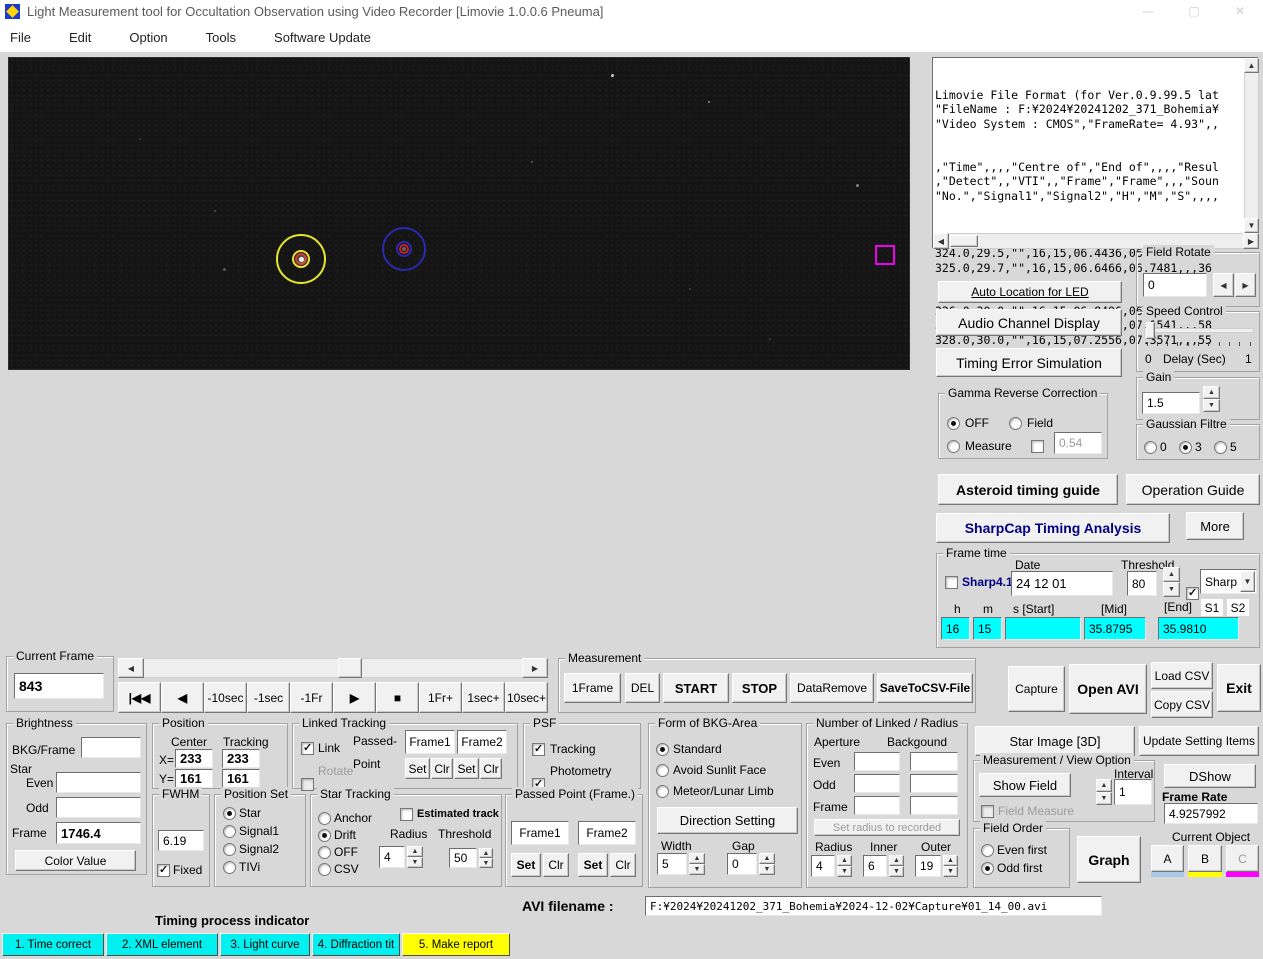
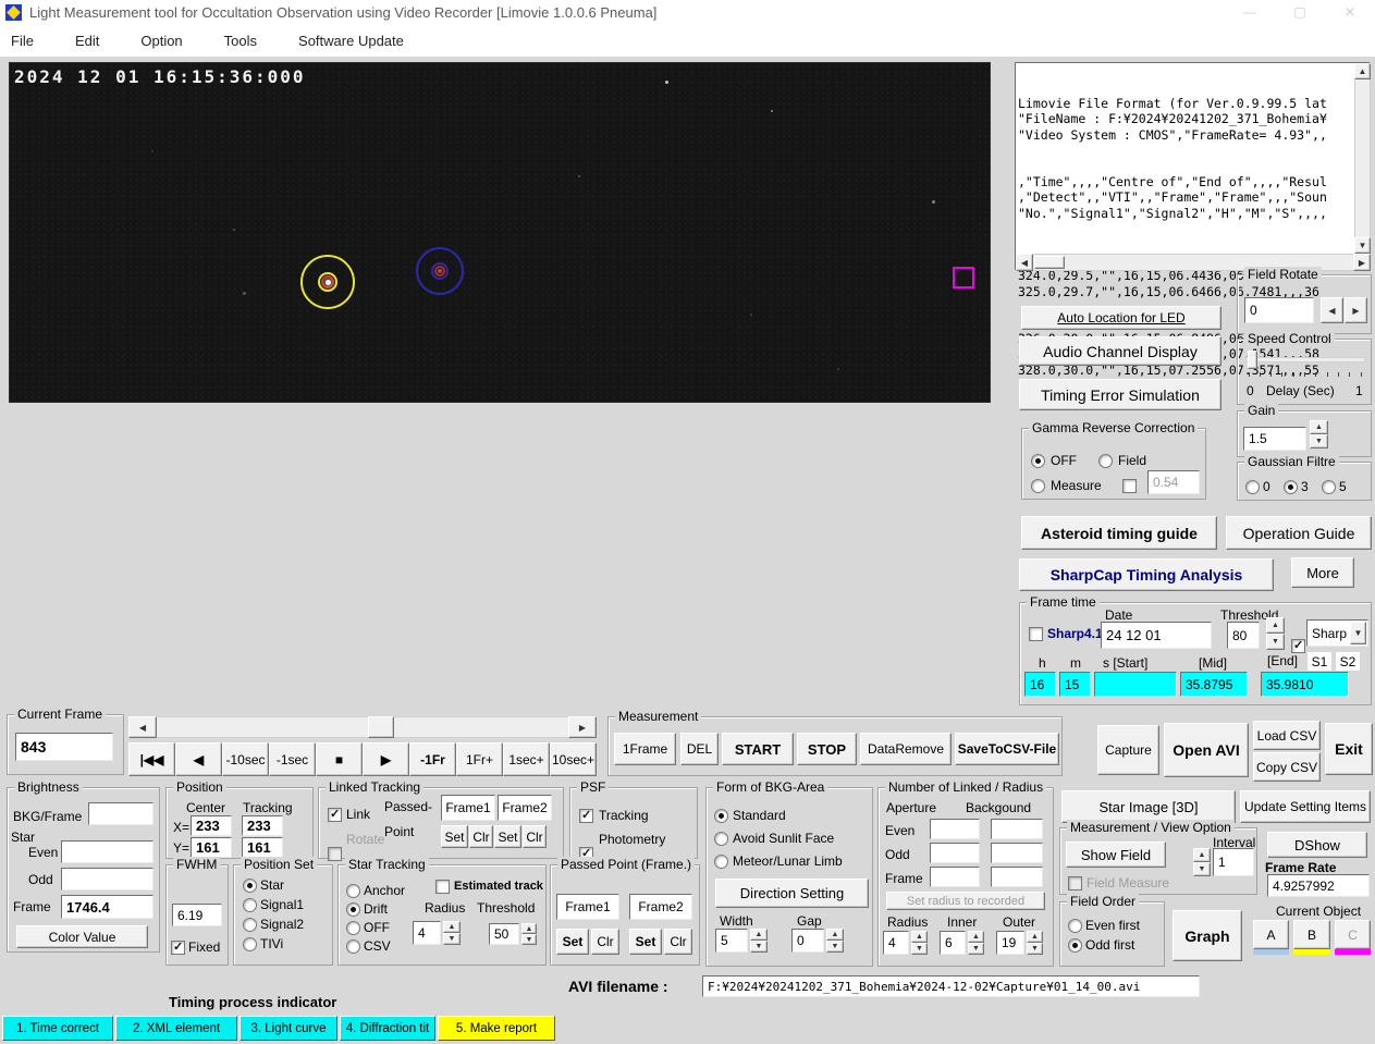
  Light Measurement tool for Occultation Observation using Video Recorder [Limovie 1.0.0.6 Pneuma]
  —
  ▢
  ✕
  File
  Edit
  Option
  Tools
  Software Update
+ 2024 12 01 16:15:36:000
  Limovie File Format (for Ver.0.9.99.5 lat
  "FileName : F:¥2024¥20241202_371_Bohemia¥
  "Video System : CMOS","FrameRate= 4.93",,
  ,"Time",,,,"Centre of","End of",,,,"Resul
  ,"Detect",,"VTI",,"Frame","Frame",,,"Soun
  "No.","Signal1","Signal2","H","M","S",,,,
  324.0,29.5,"",16,15,06.4436,06
  325.0,29.7,"",16,15,06.6466,06.7481,,,36
  328.0,30.0,"",16,15,07.2556,07.3571,,,55
  ▲
  ▼
  ◀
  ▶
  Auto Location for LED
  Field Rotate
  0
  ◀
  ▶
  Audio Channel Display
  Timing Error Simulation
  Speed Control
  0
  Delay (Sec)
  1
  Gain
  1.5
  Gamma Reverse Correction
  OFF
  Field
  Measure
  0.54
  Gaussian Filtre
  0
  3
  5
  Asteroid timing guide
  Operation Guide
  SharpCap Timing Analysis
  More
  Frame time
  Sharp4.1
  Date
  24 12 01
  Threshold
  80
  Sharp
  ▼
  h
  m
  s [Start]
  [Mid]
  [End]
  S1
  S2
  16
  15
  35.8795
  35.9810
  Current Frame
  843
  ◀
  ▶
  |◀◀
  ◀
  -10sec
  -1sec
- -1Fr
+ ■
  ▶
- ■
+ -1Fr
  1Fr+
  1sec+
  10sec+
  Measurement
  1Frame
  DEL
  START
  STOP
  DataRemove
  SaveToCSV-File
  Capture
  Open AVI
  Load CSV
  Copy CSV
  Exit
  Brightness
  BKG/Frame
  Star
  Even
  Odd
  Frame
  1746.4
  Color Value
  Position
  Center
  Tracking
  X=
  233
  233
  Y=
  161
  161
  Linked Tracking
  Link
  Passed-
  Point
  Frame1
  Frame2
  Rotate
  Set
  Clr
  Set
  Clr
  PSF
  Tracking
  Photometry
  Form of BKG-Area
  Standard
  Avoid Sunlit Face
  Meteor/Lunar Limb
  Direction Setting
  Width
  Gap
  5
  0
  Number of Linked / Radius
  Aperture
  Backgound
  Even
  Odd
  Frame
  Set radius to recorded
  Radius
  Inner
  Outer
  4
  6
  19
  FWHM
  6.19
  Fixed
  Position Set
  Star
  Signal1
  Signal2
  TIVi
  Star Tracking
  Anchor
  Drift
  OFF
  CSV
  Estimated track
  Radius
  Threshold
  4
  50
  Passed Point (Frame.)
  Frame1
  Frame2
  Set
  Clr
  Set
  Clr
  Star Image [3D]
  Update Setting Items
  Measurement / View Option
  Show Field
  Interval
  1
  Field Measure
  DShow
  Frame Rate
  4.9257992
  Field Order
  Even first
  Odd first
  Graph
  Current Object
  A
  B
  C
  AVI filename :
  F:¥2024¥20241202_371_Bohemia¥2024-12-02¥Capture¥01_14_00.avi
  Timing process indicator
  1. Time correct
  2. XML element
  3. Light curve
  4. Diffraction tit
  5. Make report
